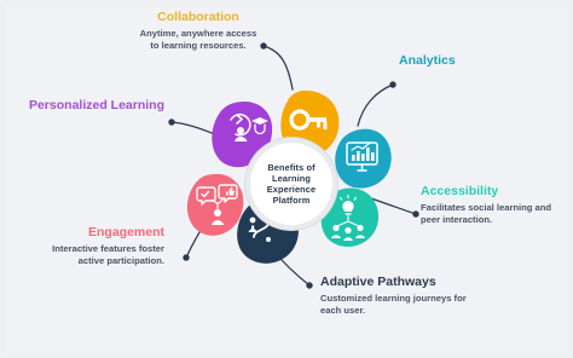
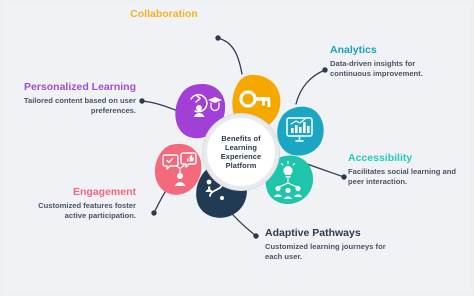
  Benefits of
  Learning
  Experience
  Platform
  Collaboration
- Anytime, anywhere access to learning resources.
  Analytics
+ Data-driven insights for continuous improvement.
  Accessibility
  Facilitates social learning and peer interaction.
  Adaptive Pathways
  Customized learning journeys for each user.
  Engagement
- Interactive features foster active participation.
+ Customized features foster active participation.
  Personalized Learning
+ Tailored content based on user preferences.
